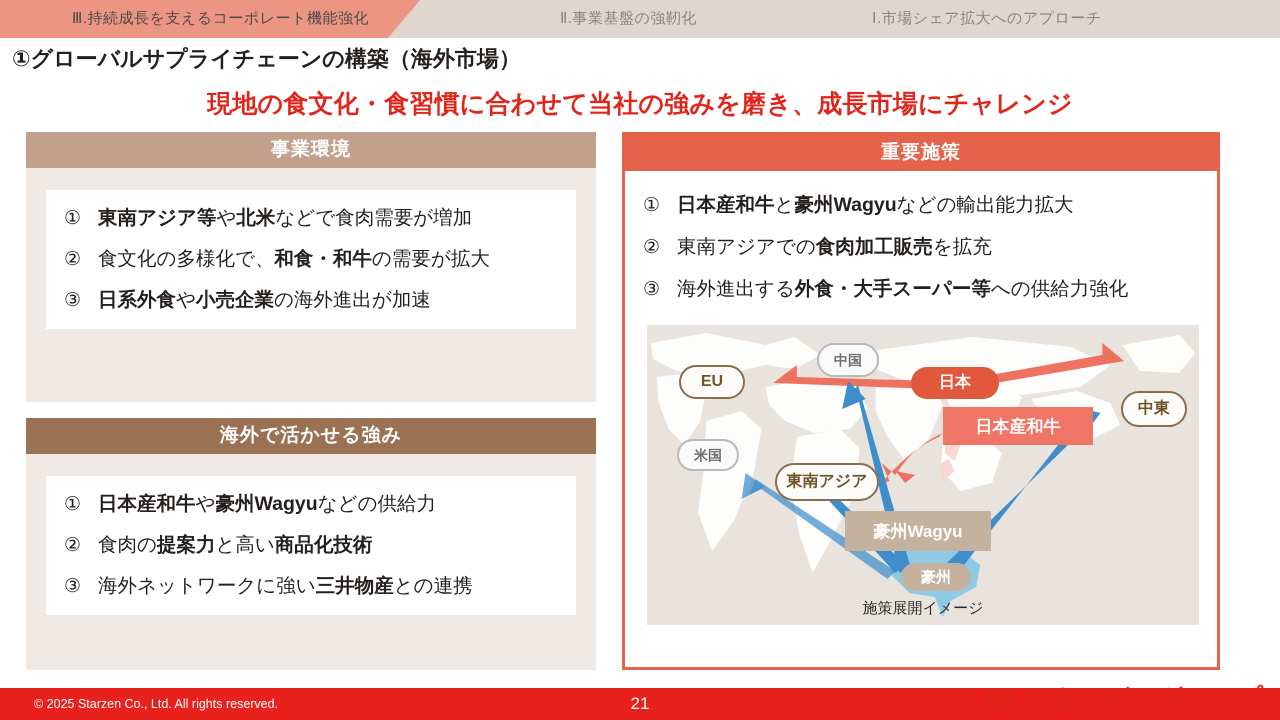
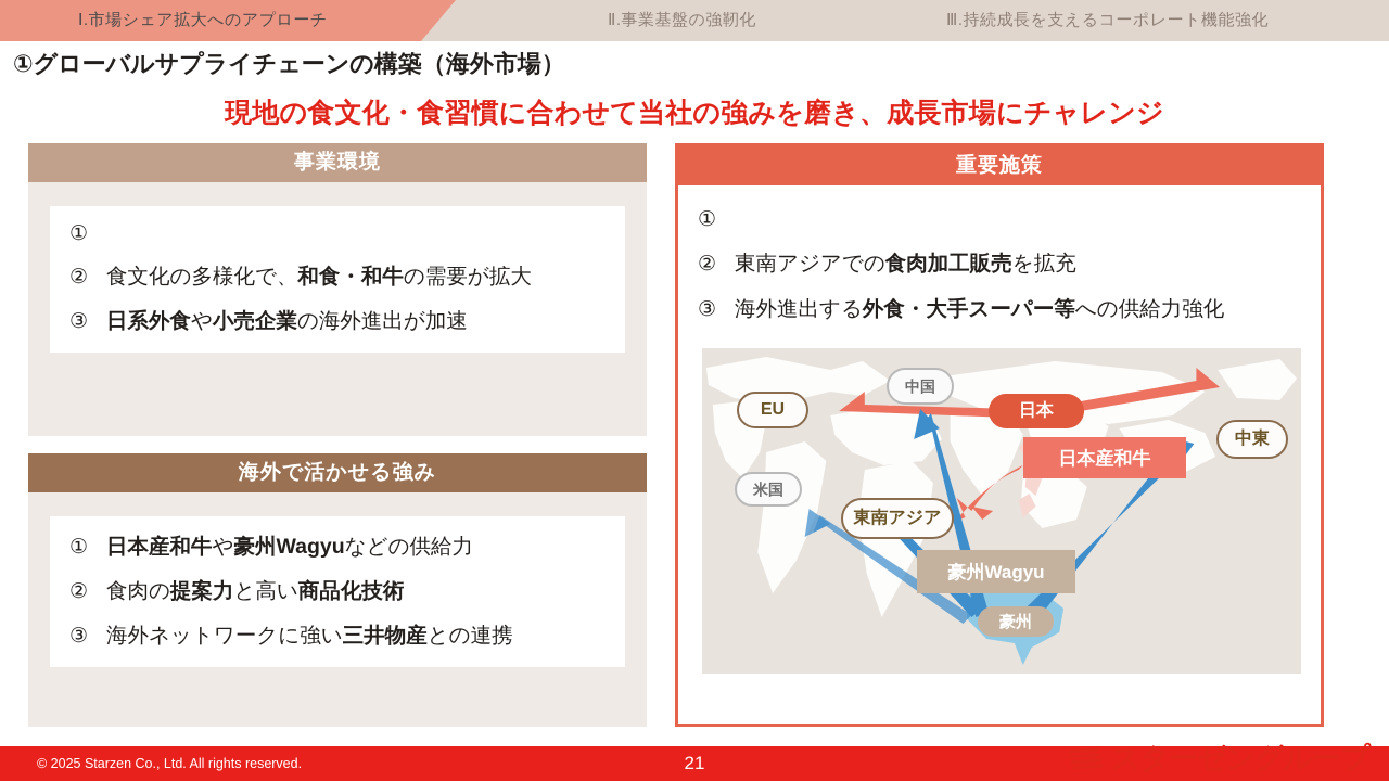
- Ⅲ.持続成長を支えるコーポレート機能強化
+ Ⅰ.市場シェア拡大へのアプローチ
  Ⅱ.事業基盤の強靭化
- Ⅰ.市場シェア拡大へのアプローチ
+ Ⅲ.持続成長を支えるコーポレート機能強化
  ①グローバルサプライチェーンの構築（海外市場）
  現地の食文化・食習慣に合わせて当社の強みを磨き、成長市場にチャレンジ
  事業環境
  ①
- 東南アジア等や北米などで食肉需要が増加
  ②
  食文化の多様化で、和食・和牛の需要が拡大
  ③
  日系外食や小売企業の海外進出が加速
  海外で活かせる強み
  ①
  日本産和牛や豪州Wagyuなどの供給力
  ②
  食肉の提案力と高い商品化技術
  ③
  海外ネットワークに強い三井物産との連携
  重要施策
  ①
- 日本産和牛と豪州Wagyuなどの輸出能力拡大
  ②
  東南アジアでの食肉加工販売を拡充
  ③
  海外進出する外食・大手スーパー等への供給力強化
  EU
  中国
  米国
  東南アジア
  日本
  中東
  豪州
  日本産和牛
  豪州Wagyu
- 施策展開イメージ
  © 2025 Starzen Co., Ltd. All rights reserved.
  21
  スターゼングループ
